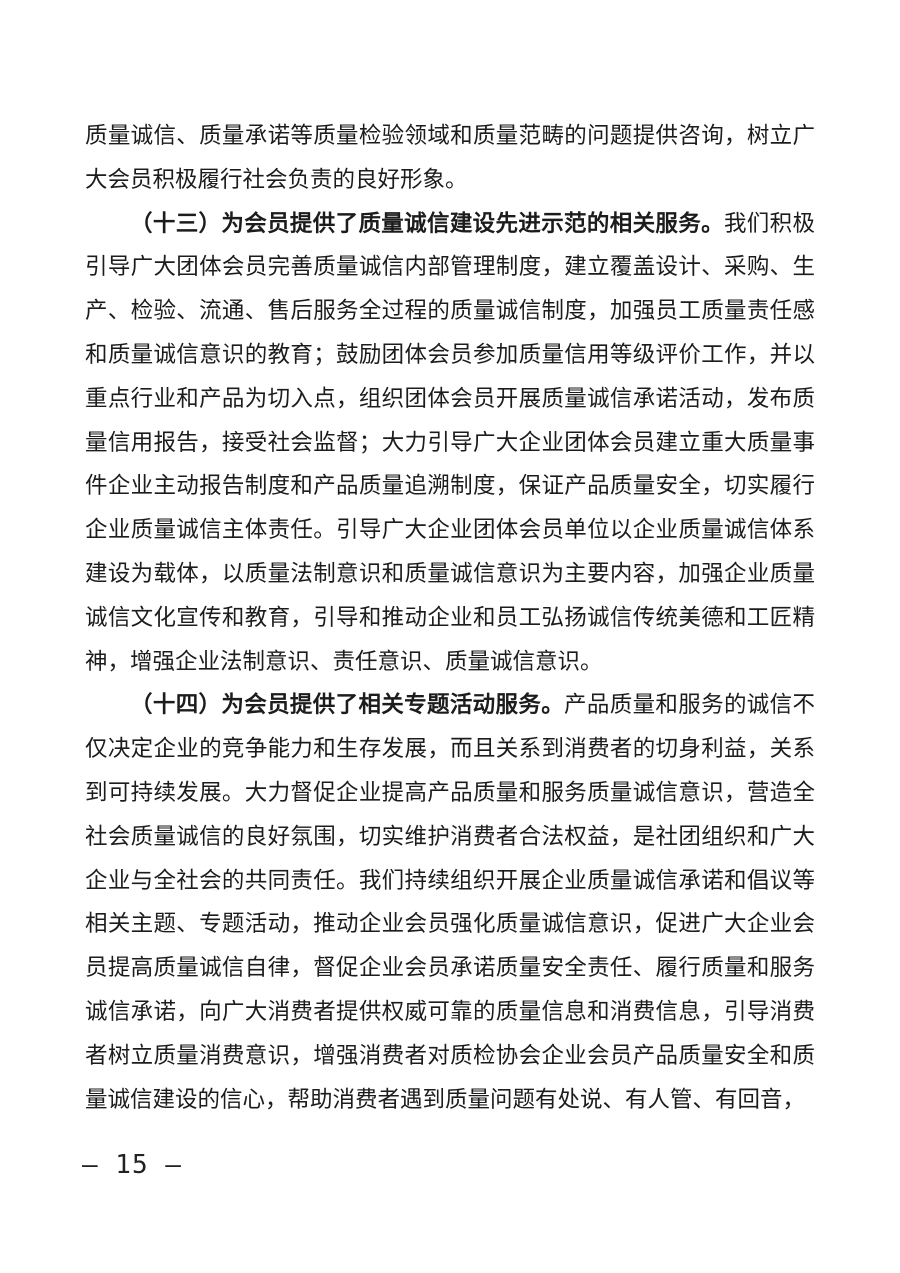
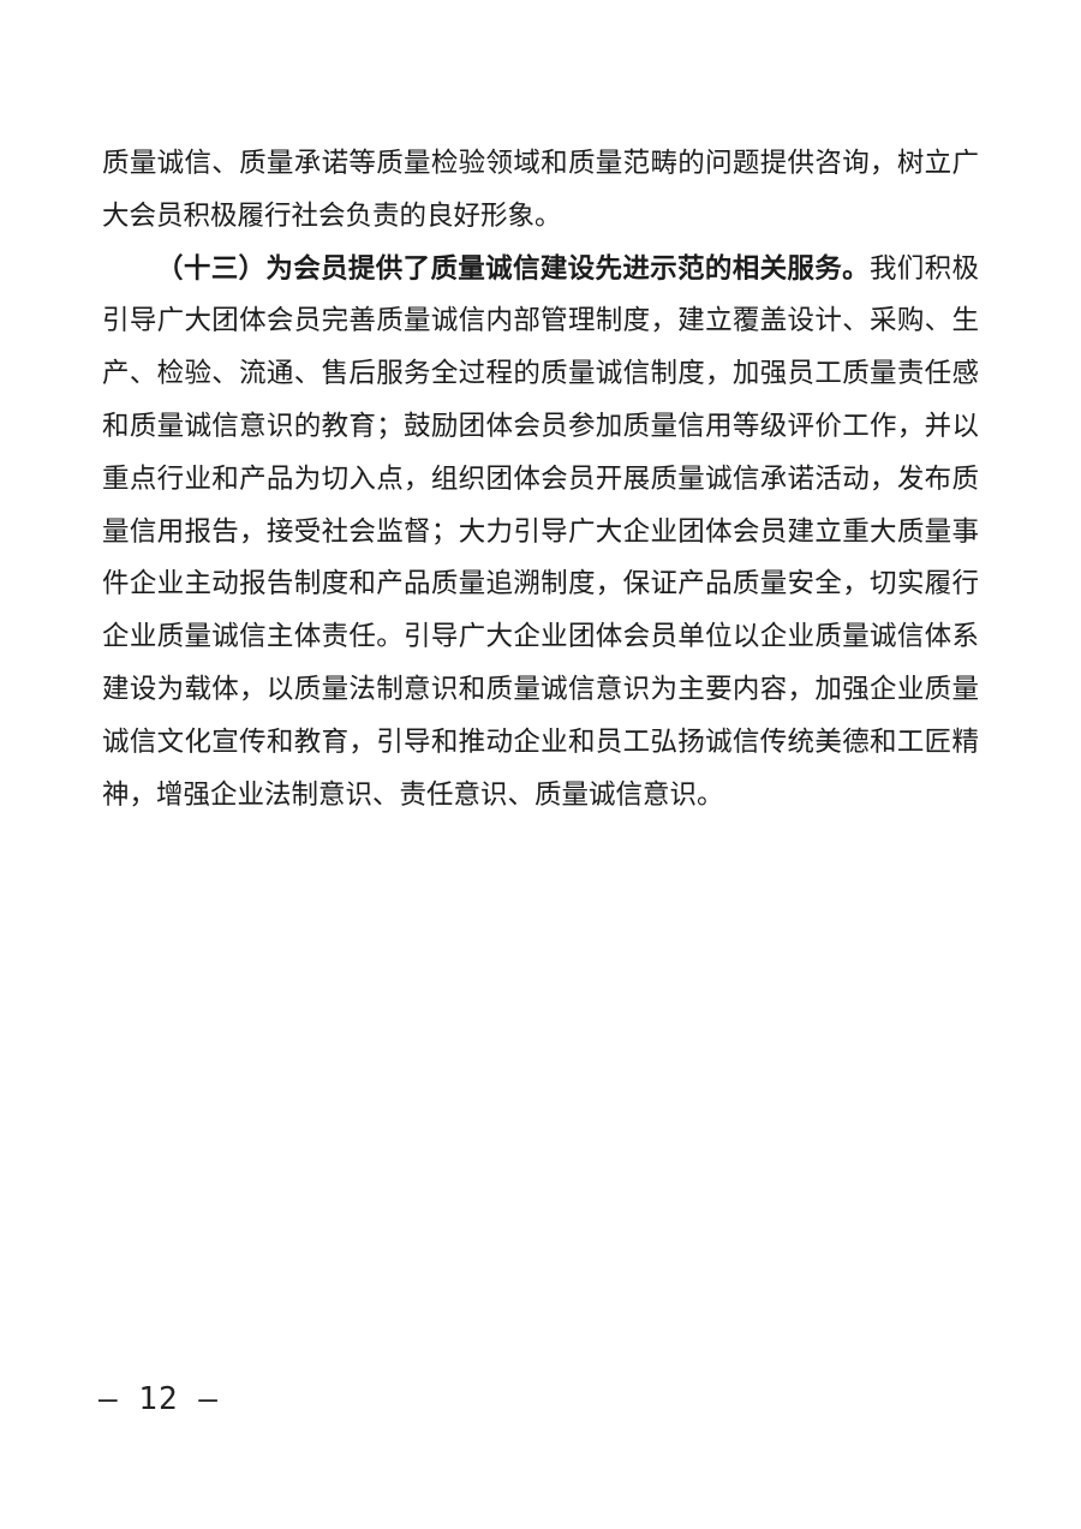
  质量诚信、质量承诺等质量检验领域和质量范畴的问题提供咨询，树立广大会员积极履行社会负责的良好形象。
  （十三）为会员提供了质量诚信建设先进示范的相关服务。我们积极引导广大团体会员完善质量诚信内部管理制度，建立覆盖设计、采购、生产、检验、流通、售后服务全过程的质量诚信制度，加强员工质量责任感和质量诚信意识的教育；鼓励团体会员参加质量信用等级评价工作，并以重点行业和产品为切入点，组织团体会员开展质量诚信承诺活动，发布质量信用报告，接受社会监督；大力引导广大企业团体会员建立重大质量事件企业主动报告制度和产品质量追溯制度，保证产品质量安全，切实履行企业质量诚信主体责任。引导广大企业团体会员单位以企业质量诚信体系建设为载体，以质量法制意识和质量诚信意识为主要内容，加强企业质量诚信文化宣传和教育，引导和推动企业和员工弘扬诚信传统美德和工匠精神，增强企业法制意识、责任意识、质量诚信意识。
- （十四）为会员提供了相关专题活动服务。产品质量和服务的诚信不仅决定企业的竞争能力和生存发展，而且关系到消费者的切身利益，关系到可持续发展。大力督促企业提高产品质量和服务质量诚信意识，营造全社会质量诚信的良好氛围，切实维护消费者合法权益，是社团组织和广大企业与全社会的共同责任。我们持续组织开展企业质量诚信承诺和倡议等相关主题、专题活动，推动企业会员强化质量诚信意识，促进广大企业会员提高质量诚信自律，督促企业会员承诺质量安全责任、履行质量和服务诚信承诺，向广大消费者提供权威可靠的质量信息和消费信息，引导消费者树立质量消费意识，增强消费者对质检协会企业会员产品质量安全和质量诚信建设的信心，帮助消费者遇到质量问题有处说、有人管、有回音，
- – 15 –
+ – 12 –
